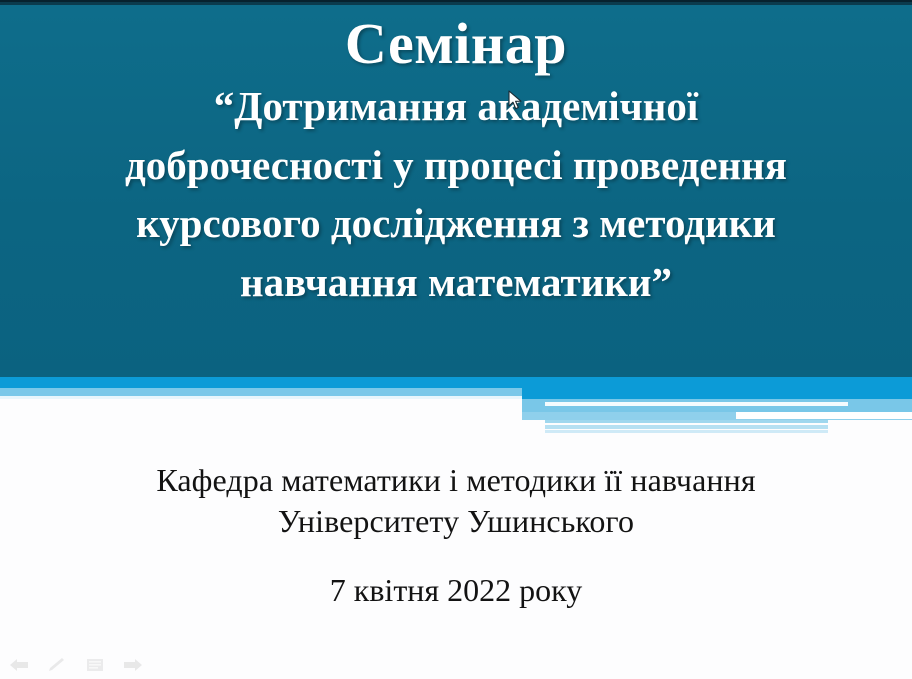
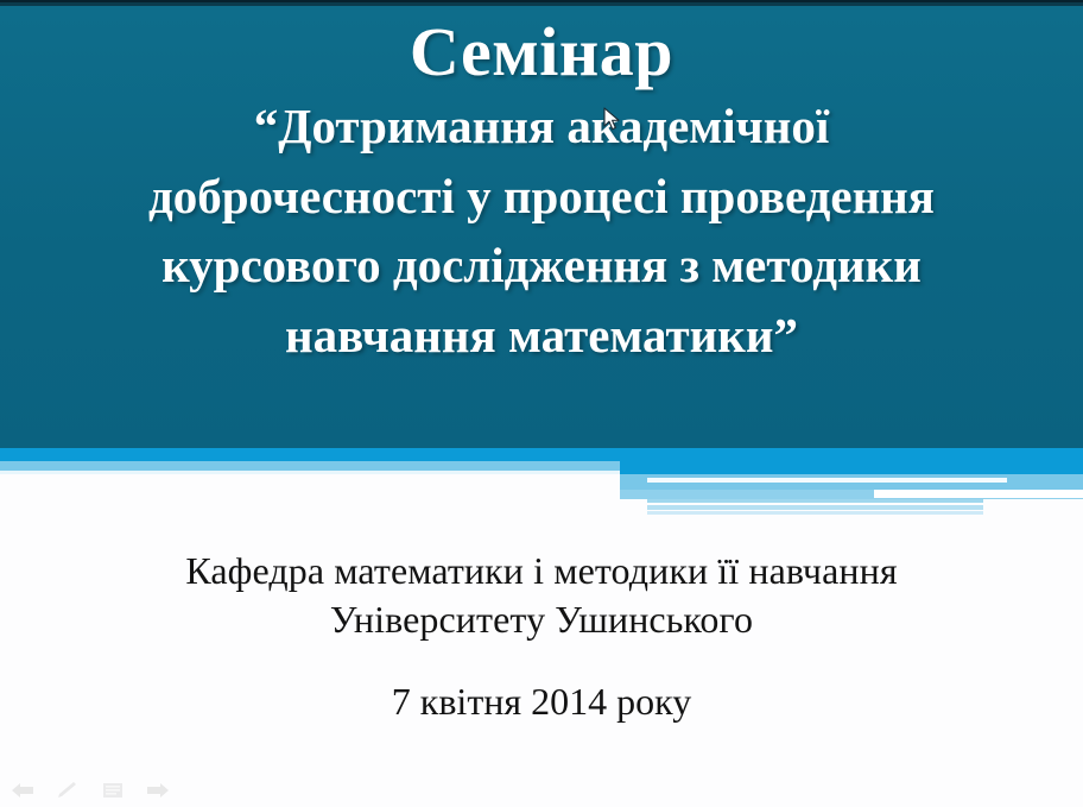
  Семінар
  “Дотримання аадемічної
  доброчесності у процесі проведення
  курсового дослідження з методики
  навчання математики”
  Кафедра математики і методики її навчання
  Університету Ушинського
- 7 квітня 2022 року
+ 7 квітня 2014 року
